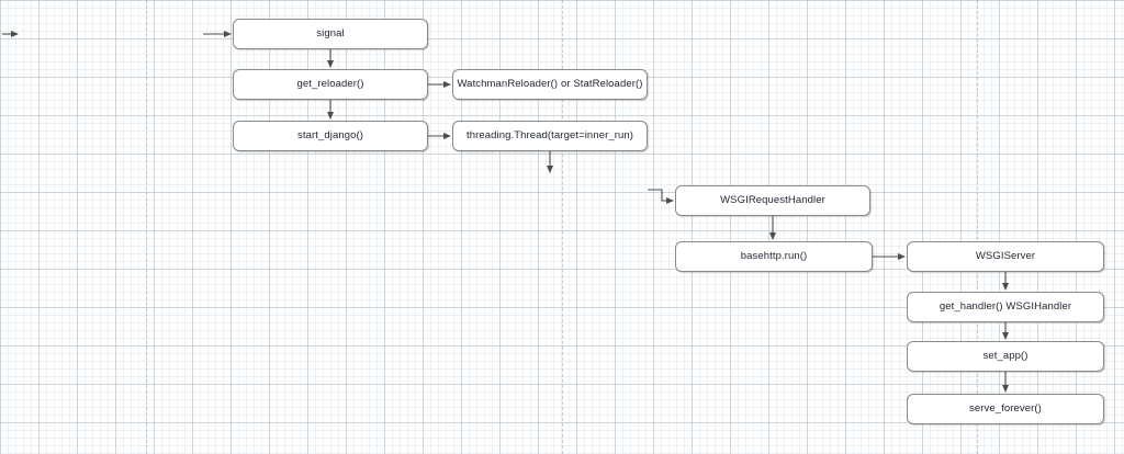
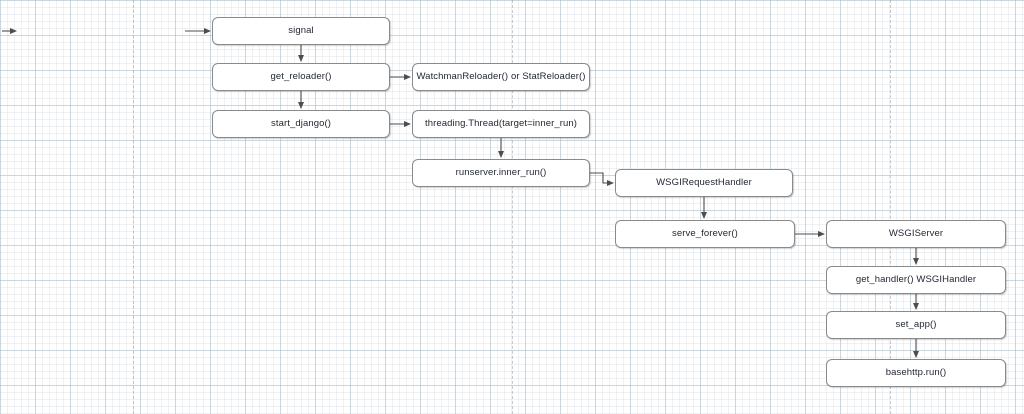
  signal
  get_reloader()
  WatchmanReloader() or StatReloader()
  start_django()
  threading.Thread(target=inner_run)
+ runserver.inner_run()
  WSGIRequestHandler
- basehttp.run()
+ serve_forever()
  WSGIServer
  get_handler() WSGIHandler
  set_app()
- serve_forever()
+ basehttp.run()
